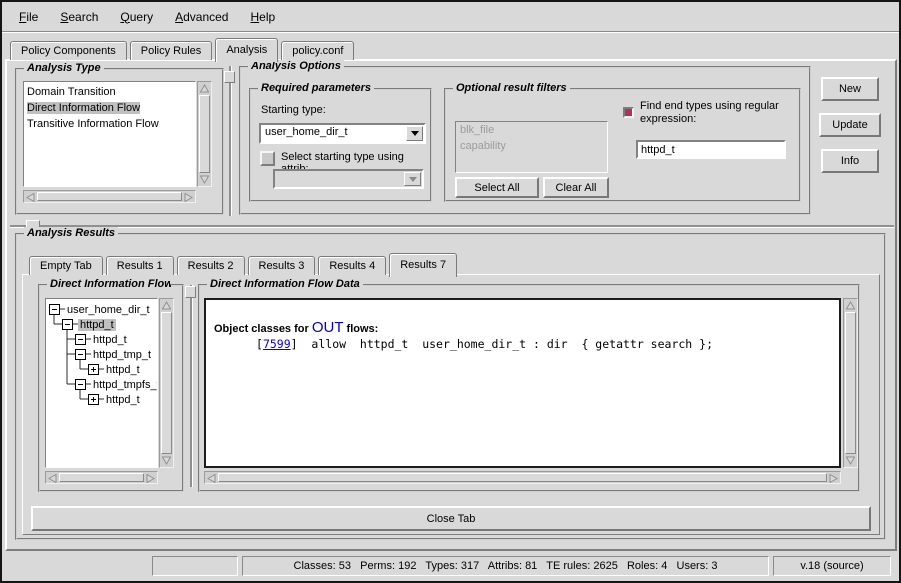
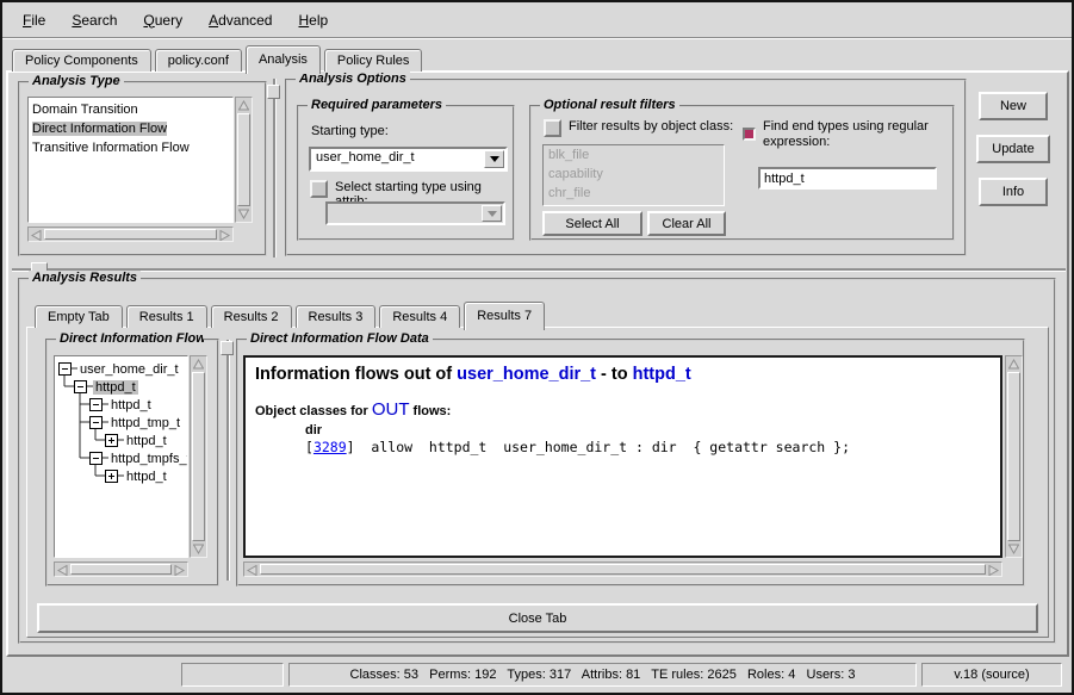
  File
  Search
  Query
  Advanced
  Help
  Policy Components
- Policy Rules
+ policy.conf
  Analysis
- policy.conf
+ Policy Rules
  Analysis Type
  Domain Transition
  Direct Information Flow
  Transitive Information Flow
  Analysis Options
  Required parameters
  Starting type:
  user_home_dir_t
  Select starting type using
  Optional result filters
+ Filter results by object class:
  blk_file
  capability
+ chr_file
  Select All
  Clear All
  Find end types using regular expression:
  httpd_t
  New
  Update
  Info
  Analysis Results
  Empty Tab
  Results 1
  Results 2
  Results 3
  Results 4
  Results 7
  Direct Information Flow
  user_home_dir_t
  httpd_t
  httpd_t
  httpd_tmp_t
  httpd_t
  httpd_tmpfs_
  httpd_t
  Direct Information Flow Data
+ Information flows out of user_home_dir_t - to httpd_t
  Object classes for OUT flows:
+ dir
- [7599] allow httpd_t user_home_dir_t : dir { getattr search };
+ [3289] allow httpd_t user_home_dir_t : dir { getattr search };
  Close Tab
  Classes: 53 Perms: 192 Types: 317 Attribs: 81 TE rules: 2625 Roles: 4 Users: 3
  v.18 (source)
